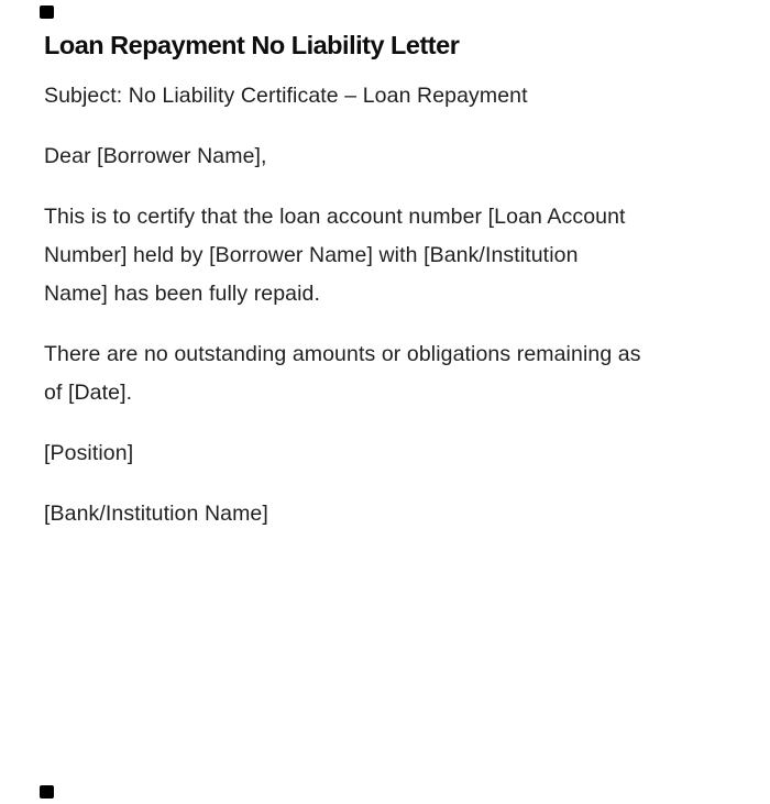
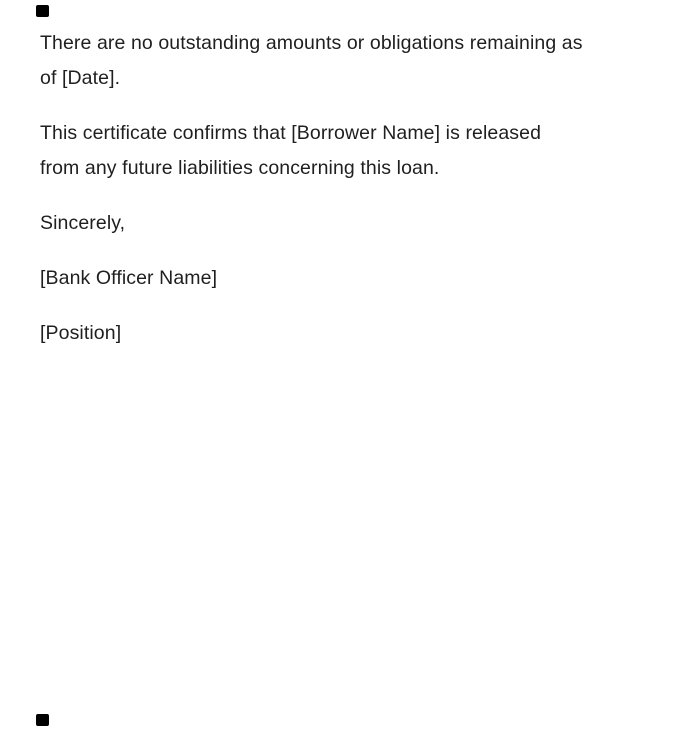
- Loan Repayment No Liability Letter
- Subject: No Liability Certificate – Loan Repayment
- Dear [Borrower Name],
- This is to certify that the loan account number [Loan Account
- Number] held by [Borrower Name] with [Bank/Institution
- Name] has been fully repaid.
  There are no outstanding amounts or obligations remaining as
  of [Date].
+ This certificate confirms that [Borrower Name] is released
+ from any future liabilities concerning this loan.
+ Sincerely,
+ [Bank Officer Name]
  [Position]
- [Bank/Institution Name]
